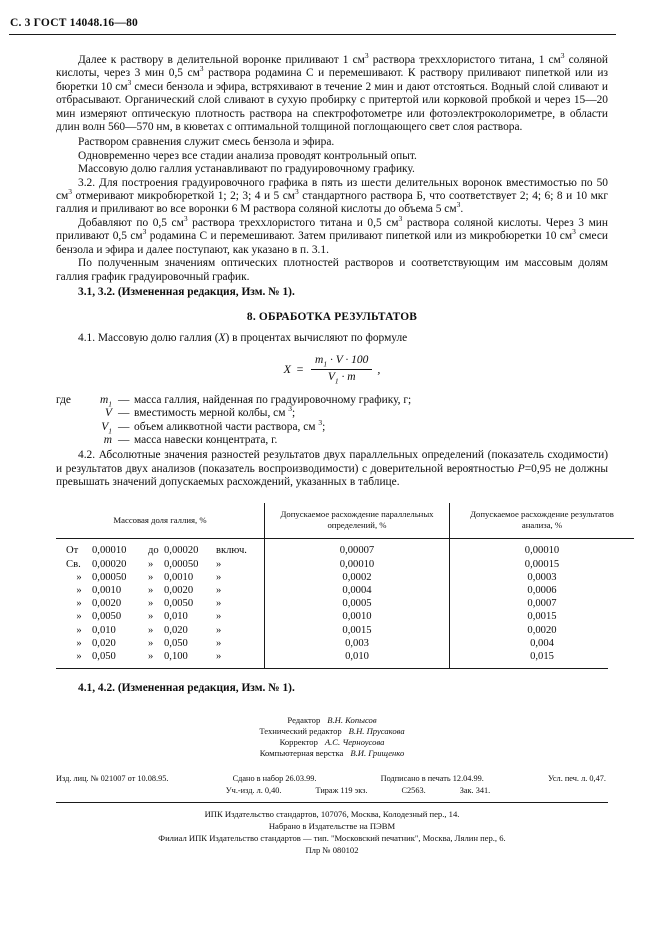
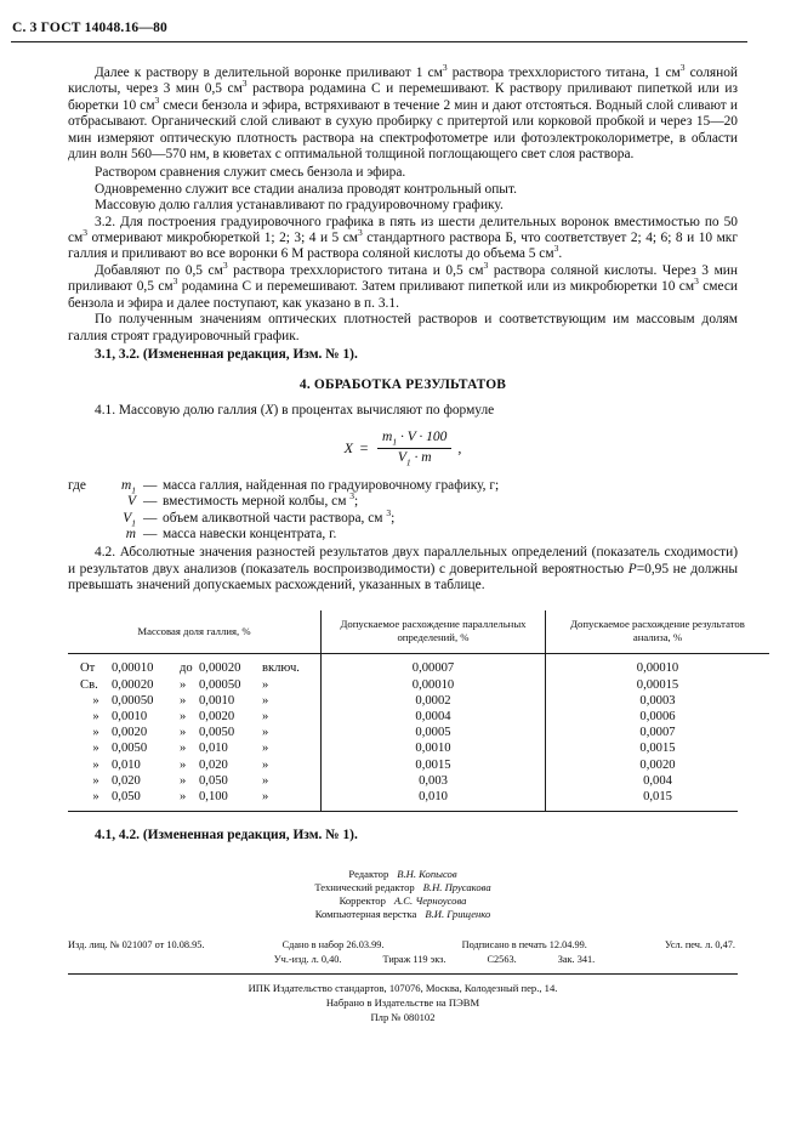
  С. 3 ГОСТ 14048.16—80
  Далее к раствору в делительной воронке приливают 1 см3 раствора треххлористого титана, 1 см3 соляной кислоты, через 3 мин 0,5 см3 раствора родамина С и перемешивают. К раствору приливают пипеткой или из бюретки 10 см3 смеси бензола и эфира, встряхивают в течение 2 мин и дают отстояться. Водный слой сливают и отбрасывают. Органический слой сливают в сухую пробирку с притертой или корковой пробкой и через 15—20 мин измеряют оптическую плотность раствора на спектрофотометре или фотоэлектроколориметре, в области длин волн 560—570 нм, в кюветах с оптимальной толщиной поглощающего свет слоя раствора.
  Раствором сравнения служит смесь бензола и эфира.
- Одновременно через все стадии анализа проводят контрольный опыт.
+ Одновременно служит все стадии анализа проводят контрольный опыт.
  Массовую долю галлия устанавливают по градуировочному графику.
  3.2. Для построения градуировочного графика в пять из шести делительных воронок вместимостью по 50 см3 отмеривают микробюреткой 1; 2; 3; 4 и 5 см3 стандартного раствора Б, что соответствует 2; 4; 6; 8 и 10 мкг галлия и приливают во все воронки 6 М раствора соляной кислоты до объема 5 см3.
  Добавляют по 0,5 см3 раствора треххлористого титана и 0,5 см3 раствора соляной кислоты. Через 3 мин приливают 0,5 см3 родамина С и перемешивают. Затем приливают пипеткой или из микробюретки 10 см3 смеси бензола и эфира и далее поступают, как указано в п. 3.1.
- По полученным значениям оптических плотностей растворов и соответствующим им массовым долям галлия график градуировочный график.
+ По полученным значениям оптических плотностей растворов и соответствующим им массовым долям галлия строят градуировочный график.
  3.1, 3.2. (Измененная редакция, Изм. № 1).
- 8. ОБРАБОТКА РЕЗУЛЬТАТОВ
+ 4. ОБРАБОТКА РЕЗУЛЬТАТОВ
  4.1. Массовую долю галлия (X) в процентах вычисляют по формуле
  X
  =
  m1 · V · 100
  V1 · m
  ,
  где
  m1
  —
  масса галлия, найденная по градуировочному графику, г;
  V
  —
  вместимость мерной колбы, см 3;
  V1
  —
  объем аликвотной части раствора, см 3;
  m
  —
  масса навески концентрата, г.
  4.2. Абсолютные значения разностей результатов двух параллельных определений (показатель сходимости) и результатов двух анализов (показатель воспроизводимости) с доверительной вероятностью P=0,95 не должны превышать значений допускаемых расхождений, указанных в таблице.
  Массовая доля галлия, %	Допускаемое расхождение параллельных определений, %	Допускаемое расхождение результатов анализа, %
  От 0,00010 до 0,00020 включ.	0,00007	0,00010
  Св. 0,00020 » 0,00050 »	0,00010	0,00015
  » 0,00050 » 0,0010 »	0,0002	0,0003
  » 0,0010 » 0,0020 »	0,0004	0,0006
  » 0,0020 » 0,0050 »	0,0005	0,0007
  » 0,0050 » 0,010 »	0,0010	0,0015
  » 0,010 » 0,020 »	0,0015	0,0020
  » 0,020 » 0,050 »	0,003	0,004
  » 0,050 » 0,100 »	0,010	0,015
  4.1, 4.2. (Измененная редакция, Изм. № 1).
  Редактор В.Н. Копысов
  Технический редактор В.Н. Прусакова
  Корректор А.С. Черноусова
  Компьютерная верстка В.И. Грищенко
  Изд. лиц. № 021007 от 10.08.95.
  Сдано в набор 26.03.99.
  Подписано в печать 12.04.99.
  Усл. печ. л. 0,47.
  Уч.-изд. л. 0,40.
  Тираж 119 экз.
  С2563.
  Зак. 341.
  ИПК Издательство стандартов, 107076, Москва, Колодезный пер., 14.
  Набрано в Издательстве на ПЭВМ
- Филиал ИПК Издательство стандартов — тип. "Московский печатник", Москва, Лялин пер., 6.
  Плр № 080102
